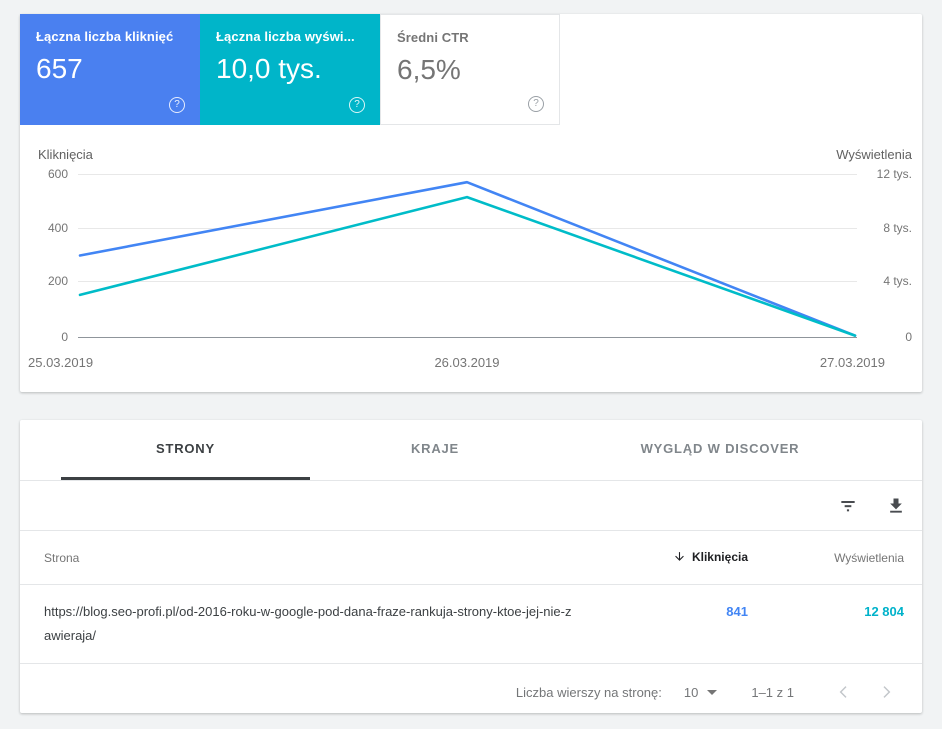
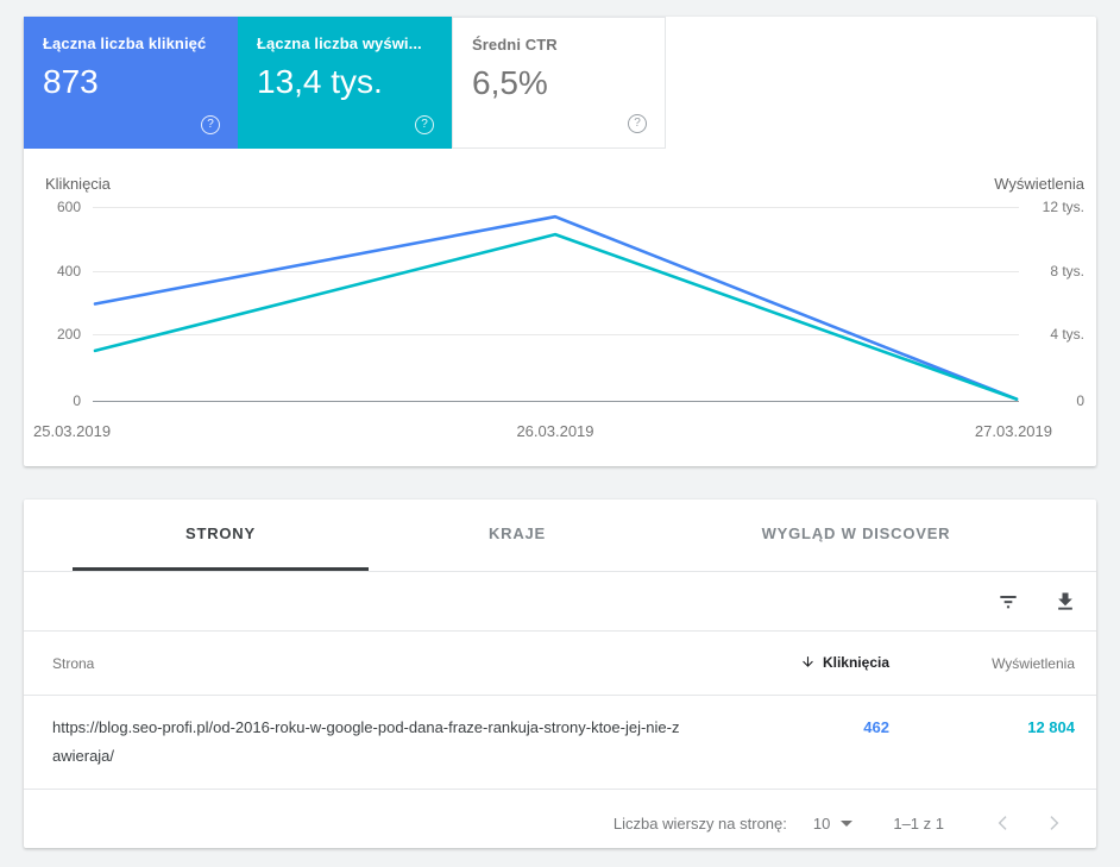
  Łączna liczba kliknięć
- 657
+ 873
  ?
  Łączna liczba wyświ...
- 10,0 tys.
+ 13,4 tys.
  ?
  Średni CTR
  6,5%
  ?
  Kliknięcia
  Wyświetlenia
  600
  400
  200
  0
  12 tys.
  8 tys.
  4 tys.
  0
  25.03.2019
  26.03.2019
  27.03.2019
  STRONY
  KRAJE
  WYGLĄD W DISCOVER
  Strona
  Kliknięcia
  Wyświetlenia
  https://blog.seo-profi.pl/od-2016-roku-w-google-pod-dana-fraze-rankuja-strony-ktoe-jej-nie-zawieraja/
- 841
+ 462
  12 804
  Liczba wierszy na stronę:
  10
  1–1 z 1
